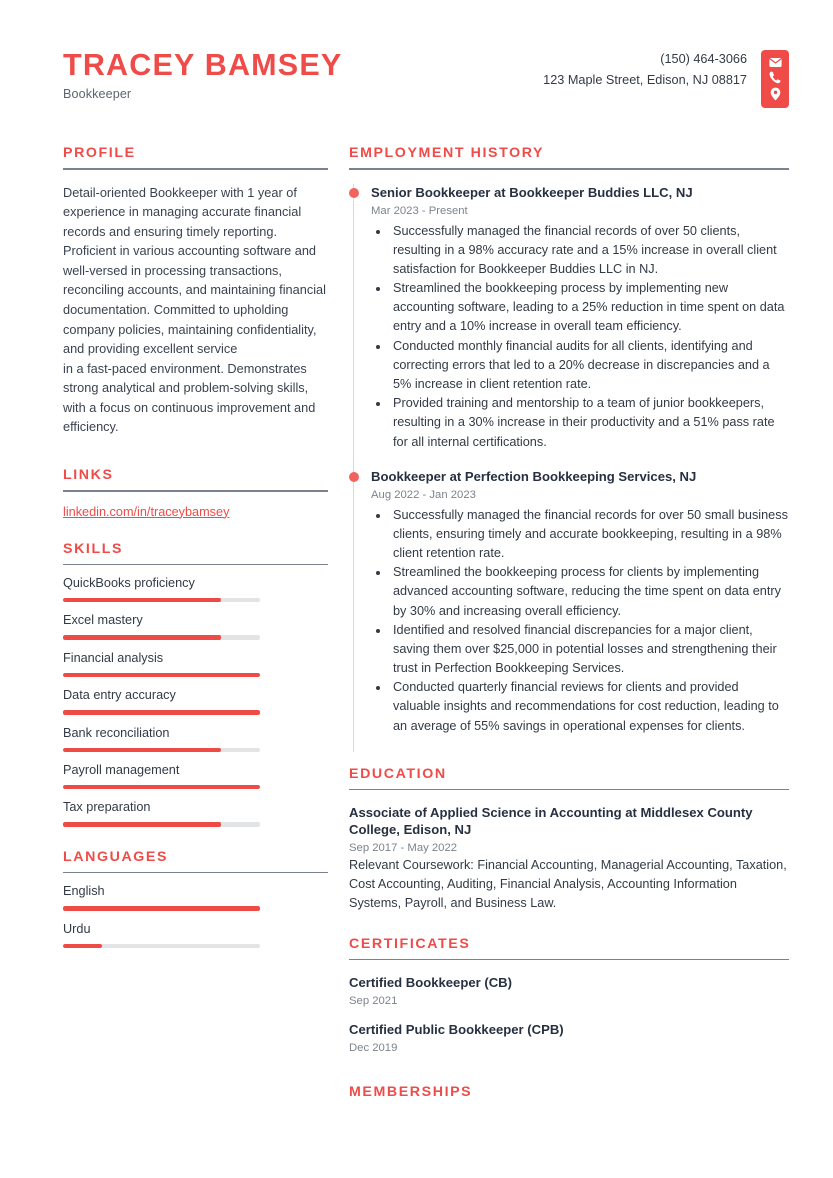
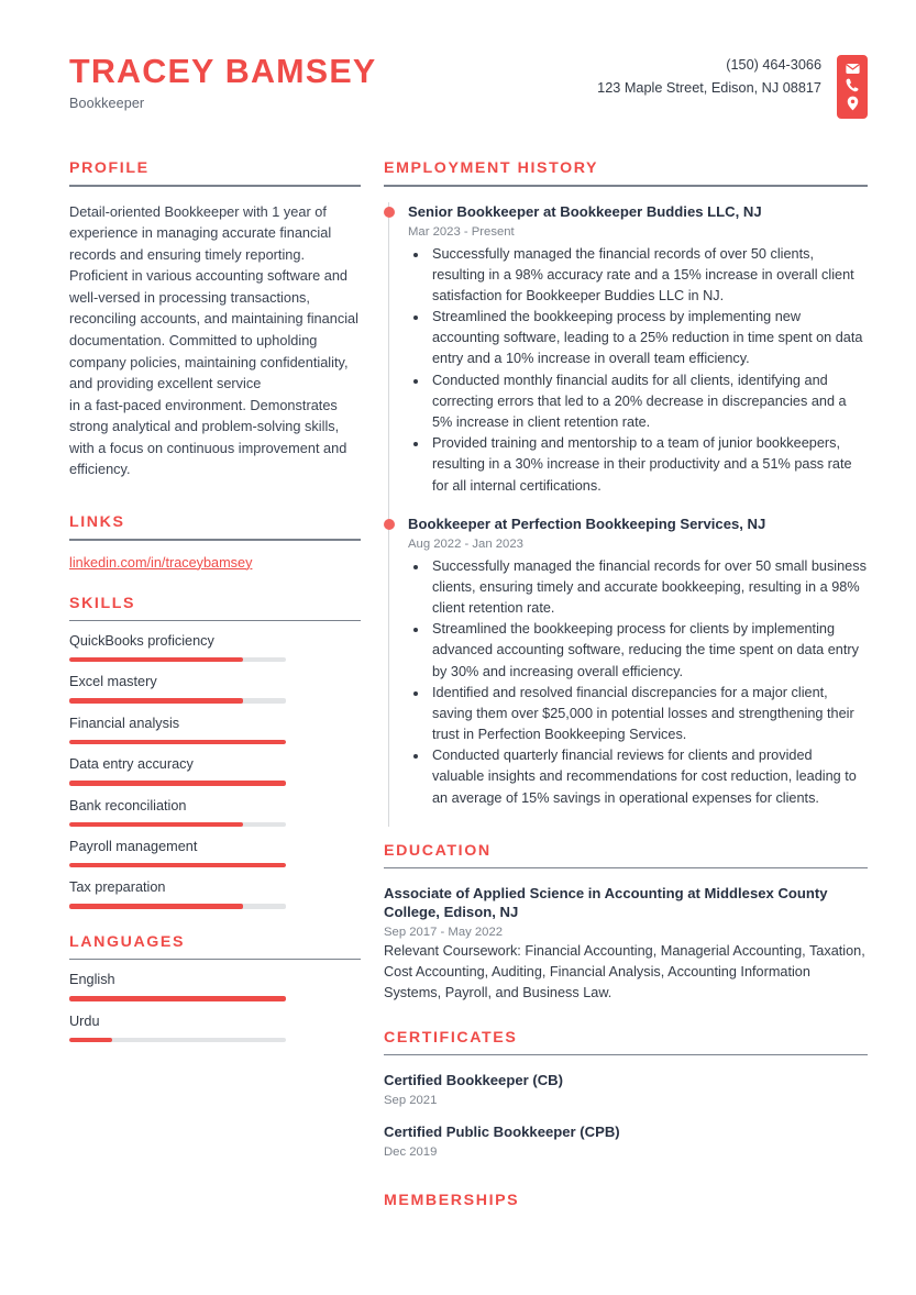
  TRACEY BAMSEY
  Bookkeeper
  (150) 464-3066
  123 Maple Street, Edison, NJ 08817
  PROFILE
  Detail-oriented Bookkeeper with 1 year of experience in managing accurate financial records and ensuring timely reporting. Proficient in various accounting software and well-versed in processing transactions, reconciling accounts, and maintaining financial documentation. Committed to upholding company policies, maintaining confidentiality, and providing excellent service
  in a fast-paced environment. Demonstrates strong analytical and problem-solving skills, with a focus on continuous improvement and efficiency.
  LINKS
  linkedin.com/in/traceybamsey
  SKILLS
  QuickBooks proficiency
  Excel mastery
  Financial analysis
  Data entry accuracy
  Bank reconciliation
  Payroll management
  Tax preparation
  LANGUAGES
  English
  Urdu
  EMPLOYMENT HISTORY
  Senior Bookkeeper at Bookkeeper Buddies LLC, NJ
  Mar 2023 - Present
  Successfully managed the financial records of over 50 clients, resulting in a 98% accuracy rate and a 15% increase in overall client satisfaction for Bookkeeper Buddies LLC in NJ.
  Streamlined the bookkeeping process by implementing new accounting software, leading to a 25% reduction in time spent on data entry and a 10% increase in overall team efficiency.
  Conducted monthly financial audits for all clients, identifying and correcting errors that led to a 20% decrease in discrepancies and a 5% increase in client retention rate.
  Provided training and mentorship to a team of junior bookkeepers, resulting in a 30% increase in their productivity and a 51% pass rate for all internal certifications.
  Bookkeeper at Perfection Bookkeeping Services, NJ
  Aug 2022 - Jan 2023
  Successfully managed the financial records for over 50 small business clients, ensuring timely and accurate bookkeeping, resulting in a 98% client retention rate.
  Streamlined the bookkeeping process for clients by implementing advanced accounting software, reducing the time spent on data entry by 30% and increasing overall efficiency.
  Identified and resolved financial discrepancies for a major client, saving them over $25,000 in potential losses and strengthening their trust in Perfection Bookkeeping Services.
- Conducted quarterly financial reviews for clients and provided valuable insights and recommendations for cost reduction, leading to an average of 55% savings in operational expenses for clients.
+ Conducted quarterly financial reviews for clients and provided valuable insights and recommendations for cost reduction, leading to an average of 15% savings in operational expenses for clients.
  EDUCATION
  Associate of Applied Science in Accounting at Middlesex County College, Edison, NJ
  Sep 2017 - May 2022
  Relevant Coursework: Financial Accounting, Managerial Accounting, Taxation, Cost Accounting, Auditing, Financial Analysis, Accounting Information Systems, Payroll, and Business Law.
  CERTIFICATES
  Certified Bookkeeper (CB)
  Sep 2021
  Certified Public Bookkeeper (CPB)
  Dec 2019
  MEMBERSHIPS
